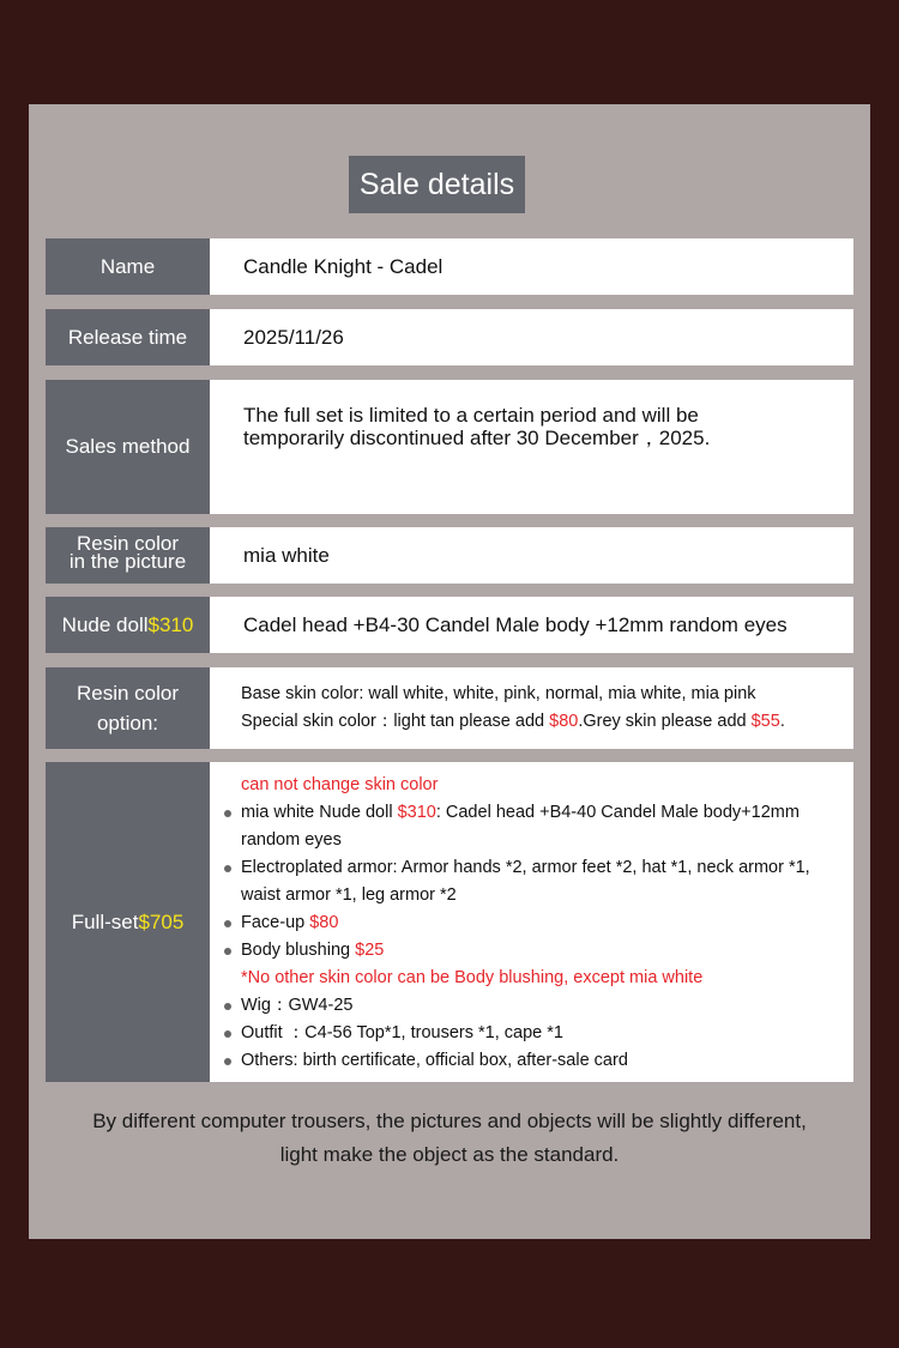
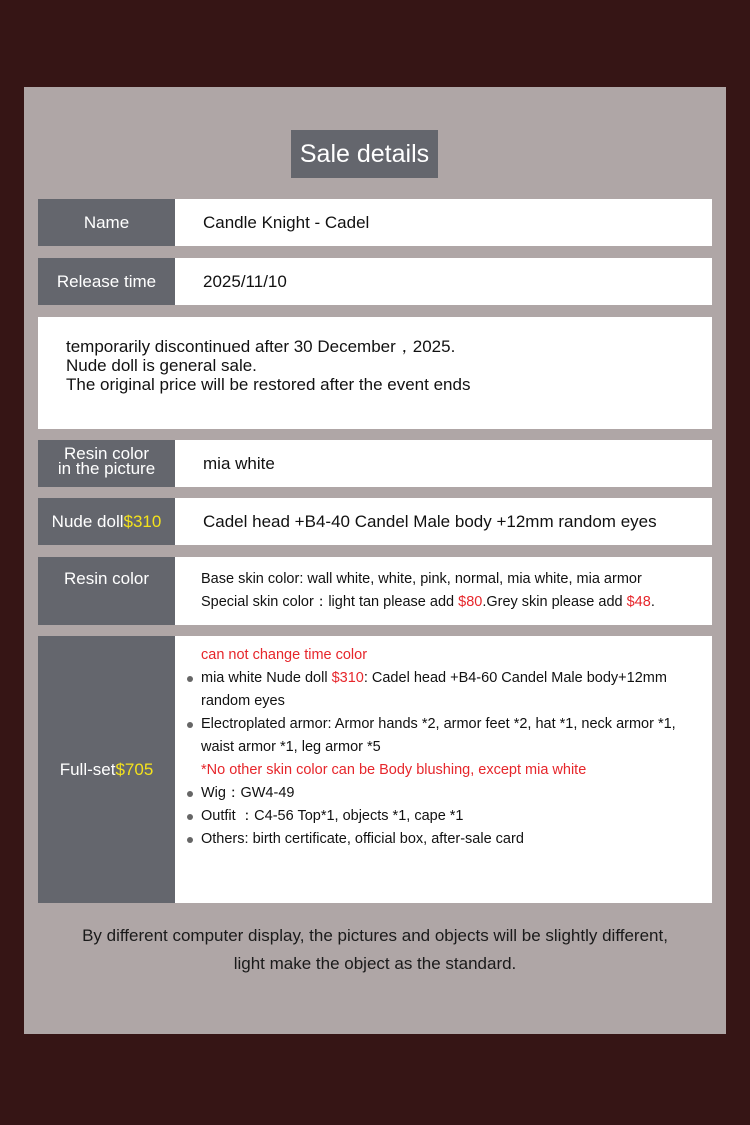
  Sale details
  Name
  Candle Knight - Cadel
  Release time
- 2025/11/26
+ 2025/11/10
- Sales method
- The full set is limited to a certain period and will be
  temporarily discontinued after 30 December，2025.
+ Nude doll is general sale.
+ The original price will be restored after the event ends
  Resin color
  in the picture
  mia white
  Nude doll
  $310
- Cadel head +B4-30 Candel Male body +12mm random eyes
+ Cadel head +B4-40 Candel Male body +12mm random eyes
  Resin color
- option:
- Base skin color: wall white, white, pink, normal, mia white, mia pink
+ Base skin color: wall white, white, pink, normal, mia white, mia armor
- Special skin color：light tan please add $80.Grey skin please add $55.
+ Special skin color：light tan please add $80.Grey skin please add $48.
  Full-set
  $705
- can not change skin color
+ can not change time color
- mia white Nude doll $310: Cadel head +B4-40 Candel Male body+12mm random eyes
+ mia white Nude doll $310: Cadel head +B4-60 Candel Male body+12mm random eyes
- Electroplated armor: Armor hands *2, armor feet *2, hat *1, neck armor *1, waist armor *1, leg armor *2
+ Electroplated armor: Armor hands *2, armor feet *2, hat *1, neck armor *1, waist armor *1, leg armor *5
- Face-up $80
- Body blushing $25
  *No other skin color can be Body blushing, except mia white
- Wig：GW4-25
+ Wig：GW4-49
- Outfit ：C4-56 Top*1, trousers *1, cape *1
+ Outfit ：C4-56 Top*1, objects *1, cape *1
  Others: birth certificate, official box, after-sale card
- By different computer trousers, the pictures and objects will be slightly different,
+ By different computer display, the pictures and objects will be slightly different,
  light make the object as the standard.
